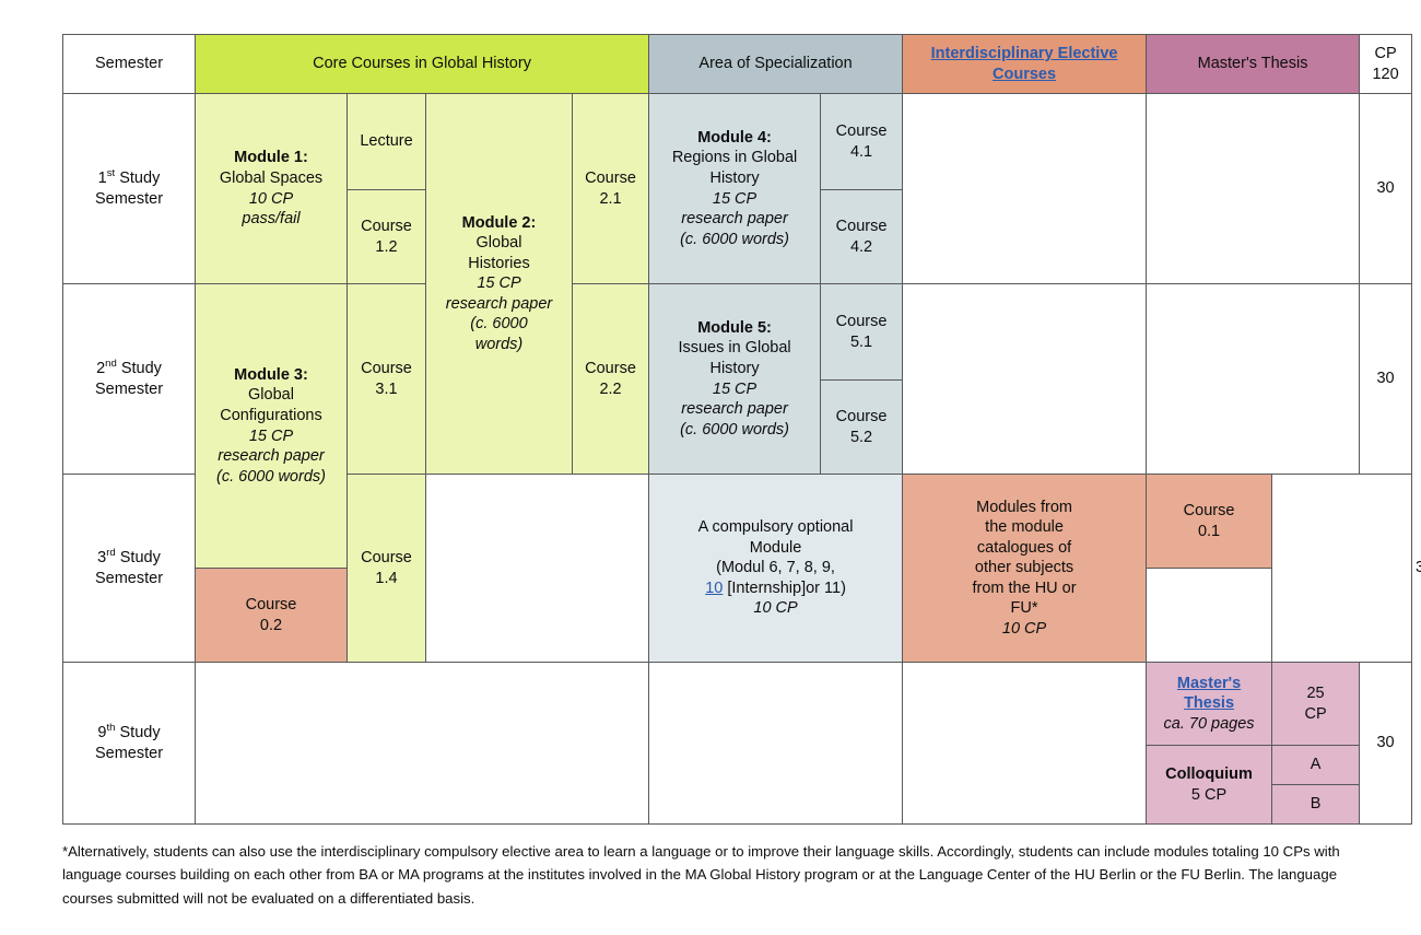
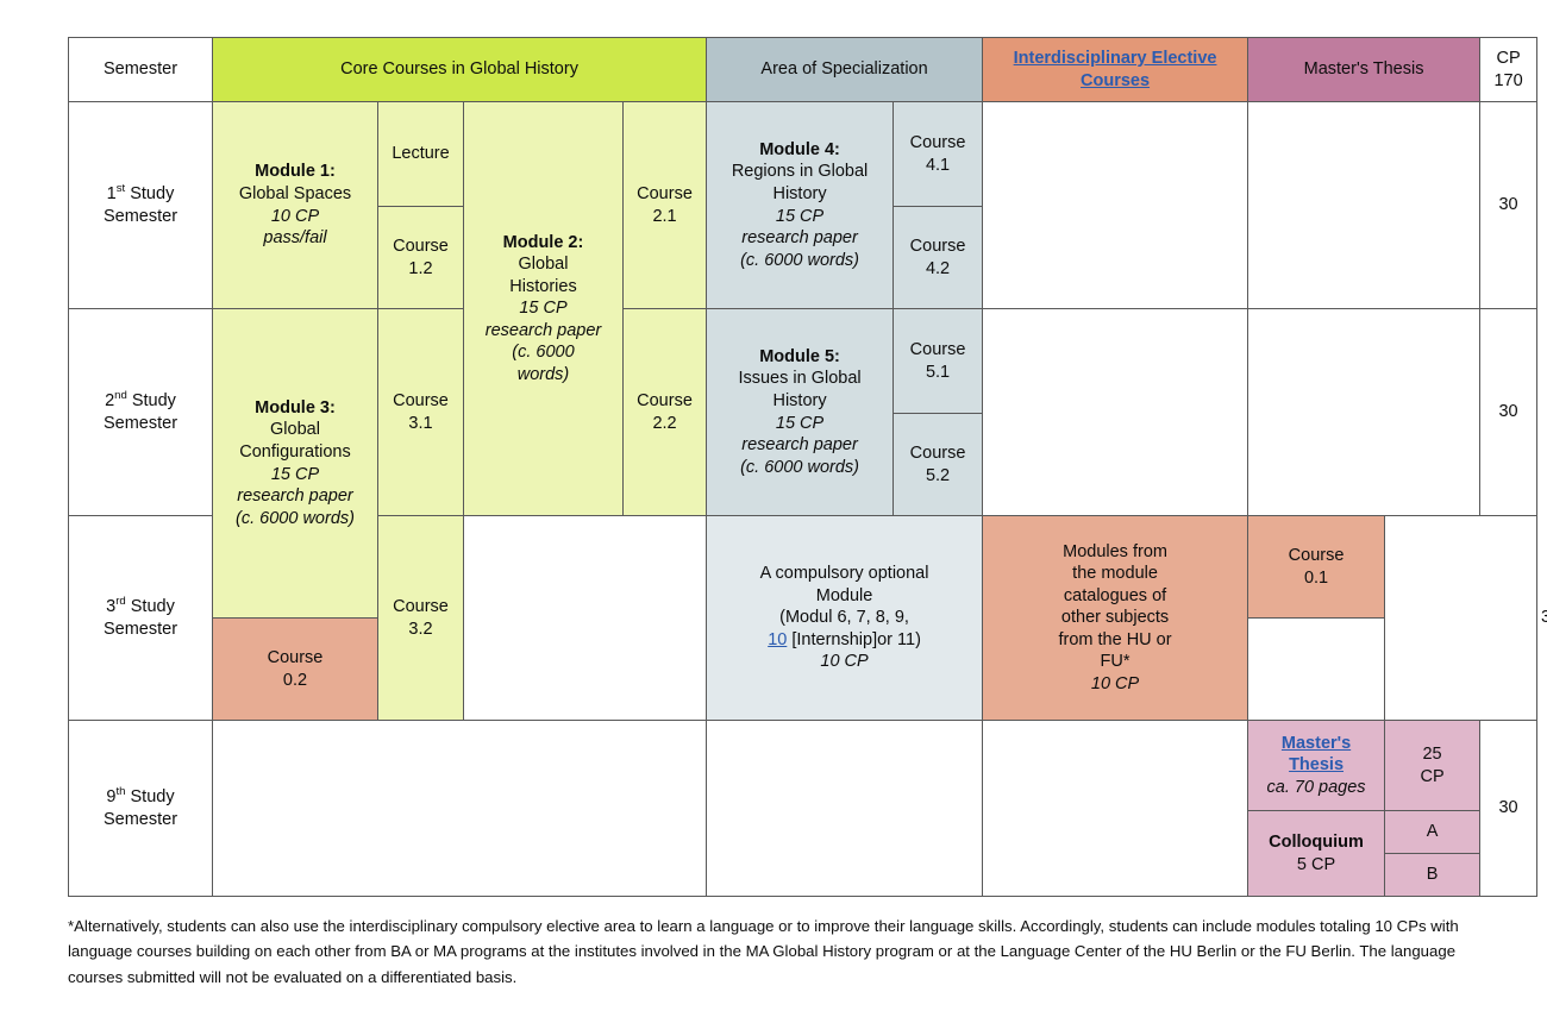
- Semester	Core Courses in Global History	Area of Specialization	Interdisciplinary Elective Courses	Master's Thesis	CP 120
+ Semester	Core Courses in Global History	Area of Specialization	Interdisciplinary Elective Courses	Master's Thesis	CP 170
  1st Study Semester	Module 1: Global Spaces 10 CP pass/fail	Lecture	Module 2: Global Histories 15 CP research paper (c. 6000 words)	Course 2.1	Module 4: Regions in Global History 15 CP research paper (c. 6000 words)	Course 4.1			30
  Course 1.2	Course 4.2
  2nd Study Semester	Module 3: Global Configurations 15 CP research paper (c. 6000 words)	Course 3.1	Course 2.2	Module 5: Issues in Global History 15 CP research paper (c. 6000 words)	Course 5.1			30
  Course 5.2
- 3rd Study Semester	Course 1.4		A compulsory optional Module (Modul 6, 7, 8, 9, 10 [Internship]or 11) 10 CP	Modules from the module catalogues of other subjects from the HU or FU* 10 CP	Course 0.1		3
+ 3rd Study Semester	Course 3.2		A compulsory optional Module (Modul 6, 7, 8, 9, 10 [Internship]or 11) 10 CP	Modules from the module catalogues of other subjects from the HU or FU* 10 CP	Course 0.1		3
  Course 0.2
  9th Study Semester				Master's Thesis ca. 70 pages	25 CP	30
  Colloquium 5 CP	A
  B
  *Alternatively, students can also use the interdisciplinary compulsory elective area to learn a language or to improve their language skills. Accordingly, students can include modules totaling 10 CPs with language courses building on each other from BA or MA programs at the institutes involved in the MA Global History program or at the Language Center of the HU Berlin or the FU Berlin. The language courses submitted will not be evaluated on a differentiated basis.
